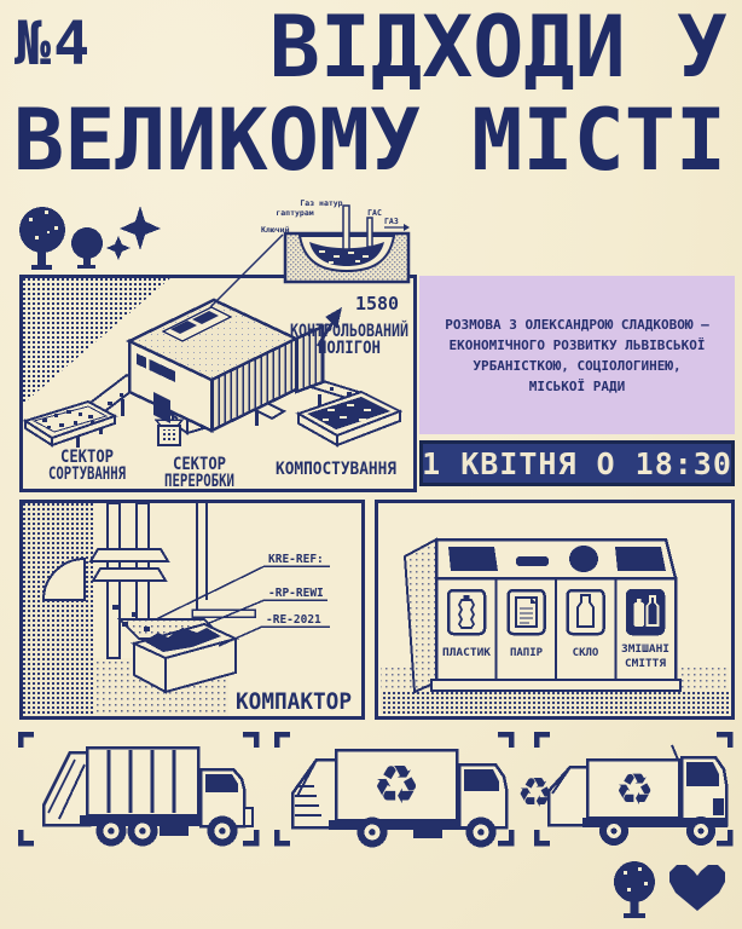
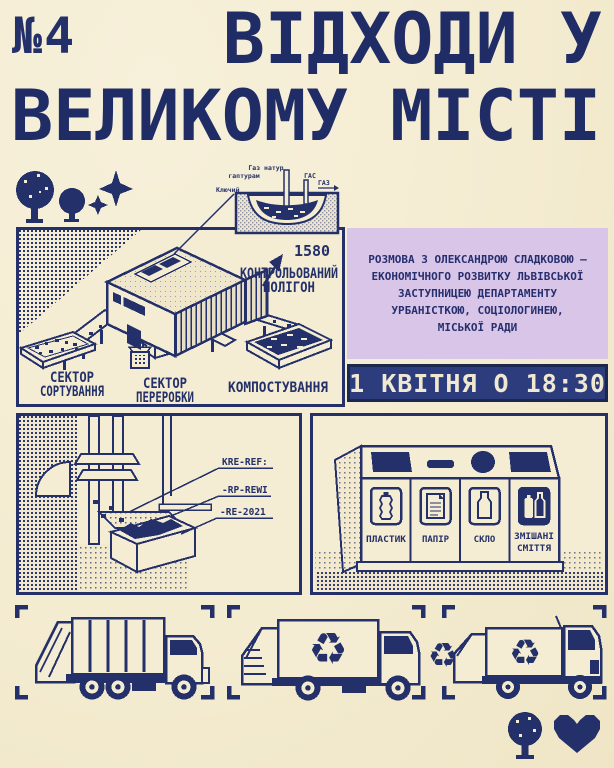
  №4
  ВІДХОДИ У
  ВЕЛИКОМУ МІСТІ
  1580
  КОНТРОЛЬОВАНИЙ
  ПОЛІГОН
  СЕКТОР
  СОРТУВАННЯ
  СЕКТОР
  ПЕРЕРОБКИ
  КОМПОСТУВАННЯ
  Газ натур
  гаптурам
  ГАС
  ГАЗ
  Ключий
  РОЗМОВА З ОЛЕКСАНДРОЮ СЛАДКОВОЮ —
  ЕКОНОМІЧНОГО РОЗВИТКУ ЛЬВІВСЬКОЇ
+ ЗАСТУПНИЦЕЮ ДЕПАРТАМЕНТУ
  УРБАНІСТКОЮ, СОЦІОЛОГИНЕЮ,
  МІСЬКОЇ РАДИ
  1 КВІТНЯ О 18:30
  KRE-REF:
  -RP-REWI
  -RE-2021
- КОМПАКТОР
  ПЛАСТИК
  ПАПІР
  СКЛО
  ЗМІШАНІ
  СМІТТЯ
  ♻
  ♻
  ♻
